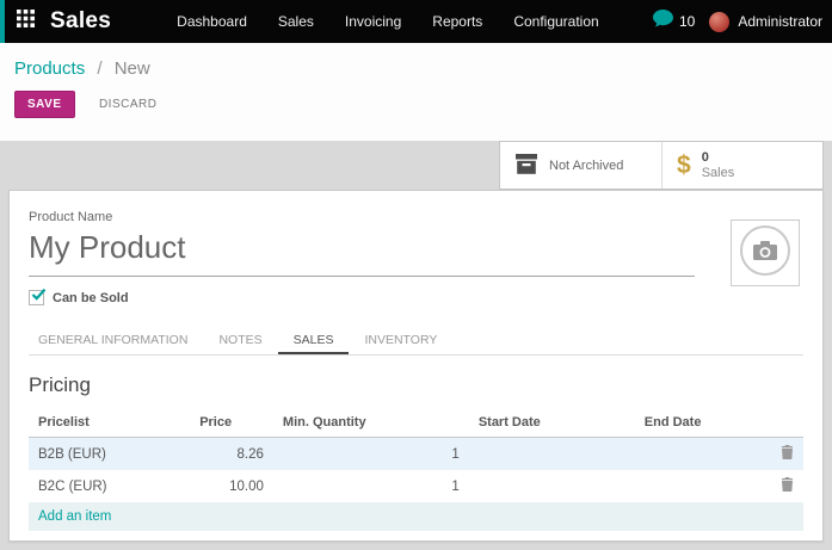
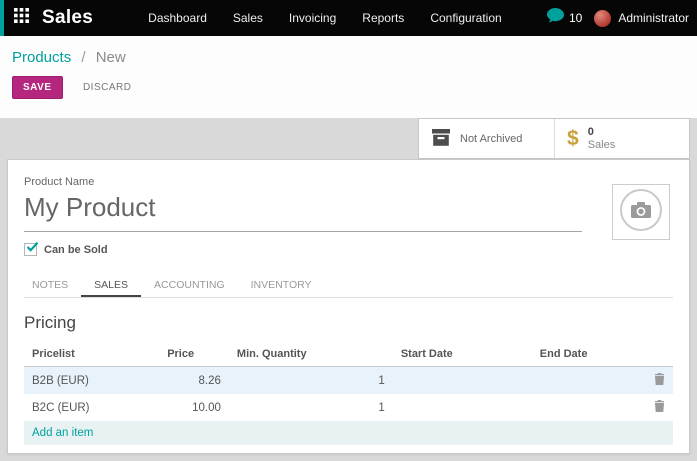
  Sales
  Dashboard
  Sales
  Invoicing
  Reports
  Configuration
  10
  Administrator
  Products / New
  SAVE DISCARD
  Not Archived
  $
  0
  Sales
  Product Name
  My Product
  Can be Sold
- GENERAL INFORMATION
  NOTES
  SALES
+ ACCOUNTING
  INVENTORY
  Pricing
  Pricelist	Price	Min. Quantity	Start Date	End Date
  B2B (EUR)	8.26	1
  B2C (EUR)	10.00	1
  Add an item
